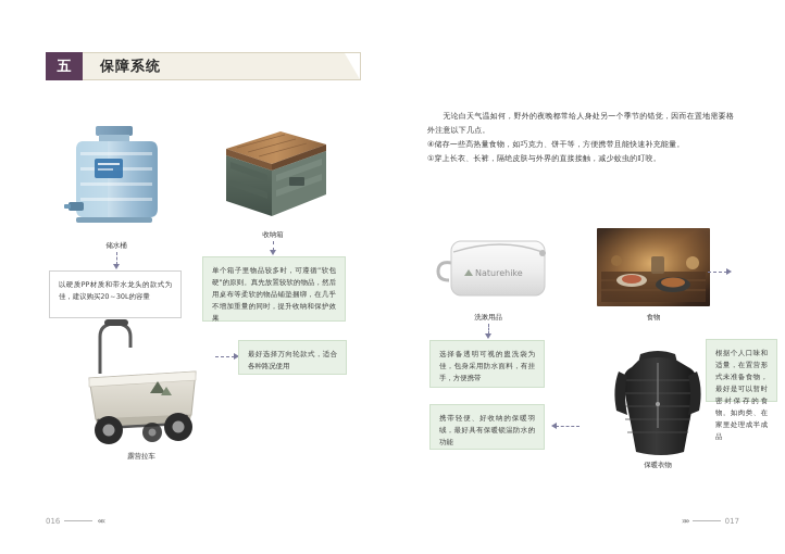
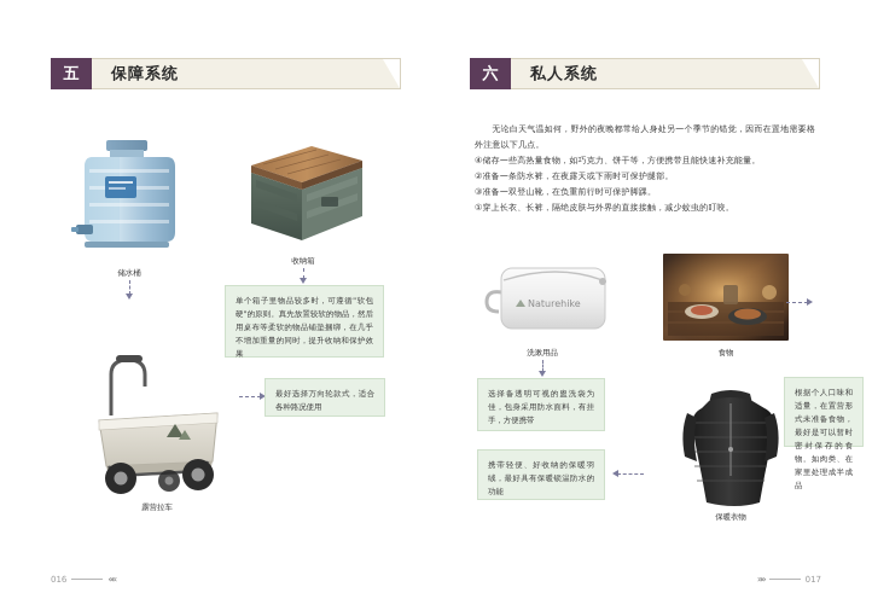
  五
  保障系统
  储水桶
- 以硬质PP材质和带水龙头的款式为佳，建议购买20～30L的容量
  收纳箱
  单个箱子里物品较多时，可遵循"软包硬"的原则。真先放置较软的物品，然后用桌布等柔软的物品铺垫捆绑，在几乎不增加重量的同时，提升收纳和保护效果
  露营拉车
  最好选择万向轮款式，适合各种路况使用
  016
  ««
+ 六
+ 私人系统
  无论白天气温如何，野外的夜晚都常给人身处另一个季节的错觉，因而在置地需要格外注意以下几点。
  ④储存一些高热量食物，如巧克力、饼干等，方便携带且能快速补充能量。
+ ②准备一条防水裤，在夜露天或下雨时可保护腿部。
+ ③准备一双登山靴，在负重前行时可保护脚踝。
  ①穿上长衣、长裤，隔绝皮肤与外界的直接接触，减少蚊虫的叮咬。
  Naturehike
  洗漱用品
  选择备透明可视的盥洗袋为佳，包身采用防水面料，有挂手，方便携带
  食物
  根据个人口味和适量，在置营形式未准备食物，最好是可以暂时密封保存的食物。如肉类、在家里处理成半成品
  保暖衣物
  携带轻便、好收纳的保暖羽绒，最好具有保暖锁温防水的功能
  »»
  017
